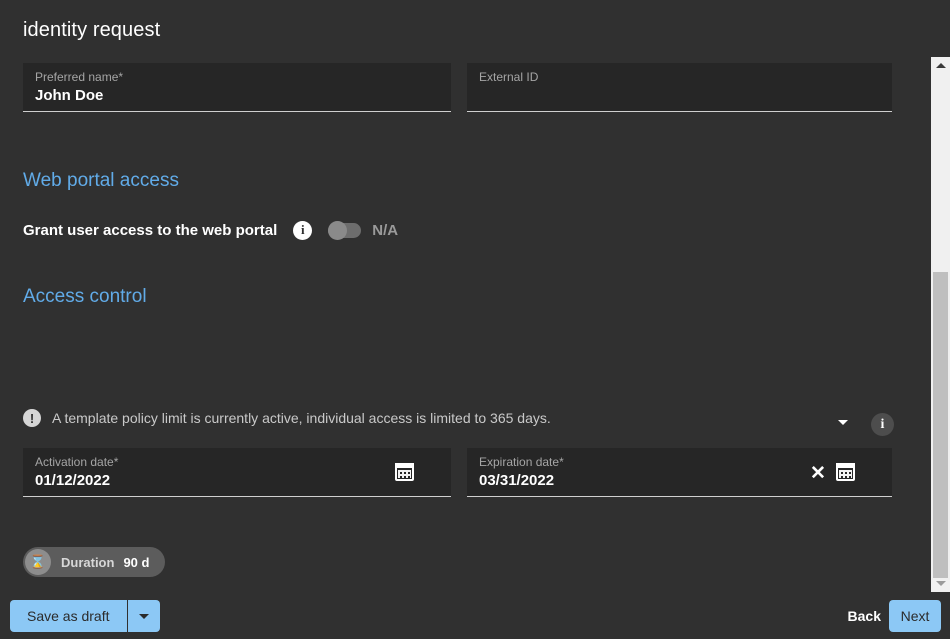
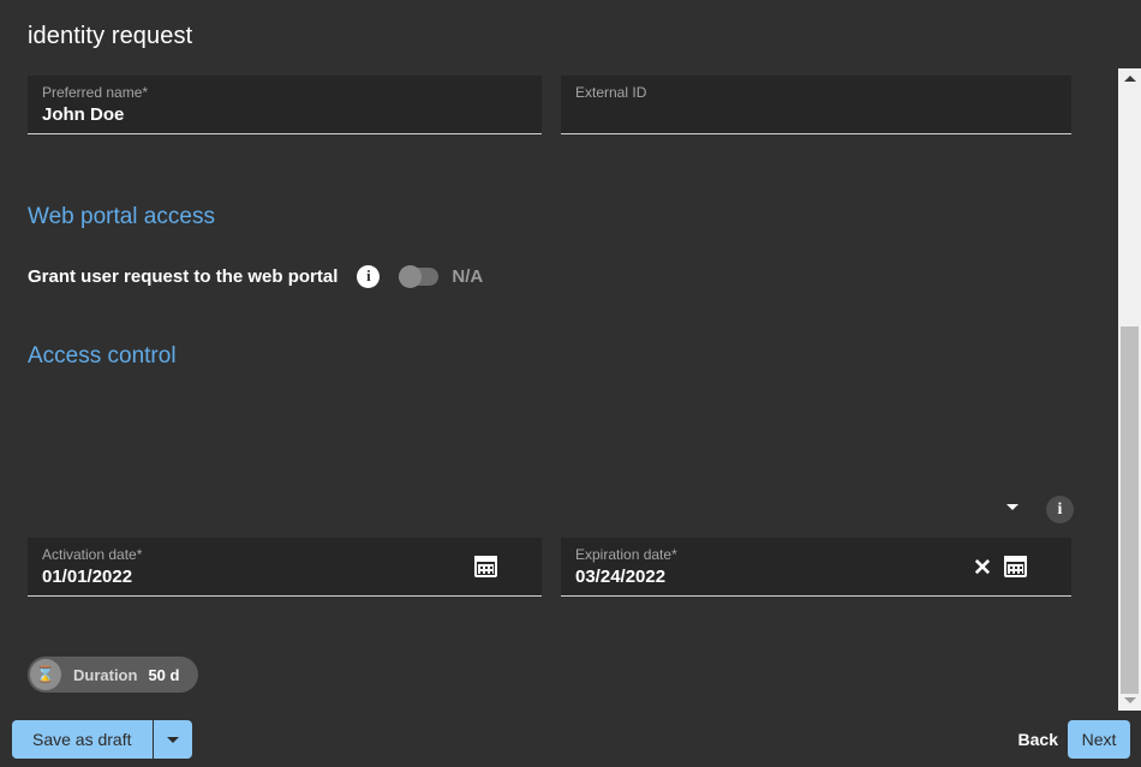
  identity request
  Preferred name*
  John Doe
  External ID
  Web portal access
- Grant user access to the web portal
+ Grant user request to the web portal
  i
  N/A
  Access control
  i
- !
- A template policy limit is currently active, individual access is limited to 365 days.
  Activation date*
- 01/12/2022
+ 01/01/2022
  Expiration date*
- 03/31/2022
+ 03/24/2022
  ✕
  ⌛
  Duration
- 90 d
+ 50 d
  Save as draft
  Back
  Next
